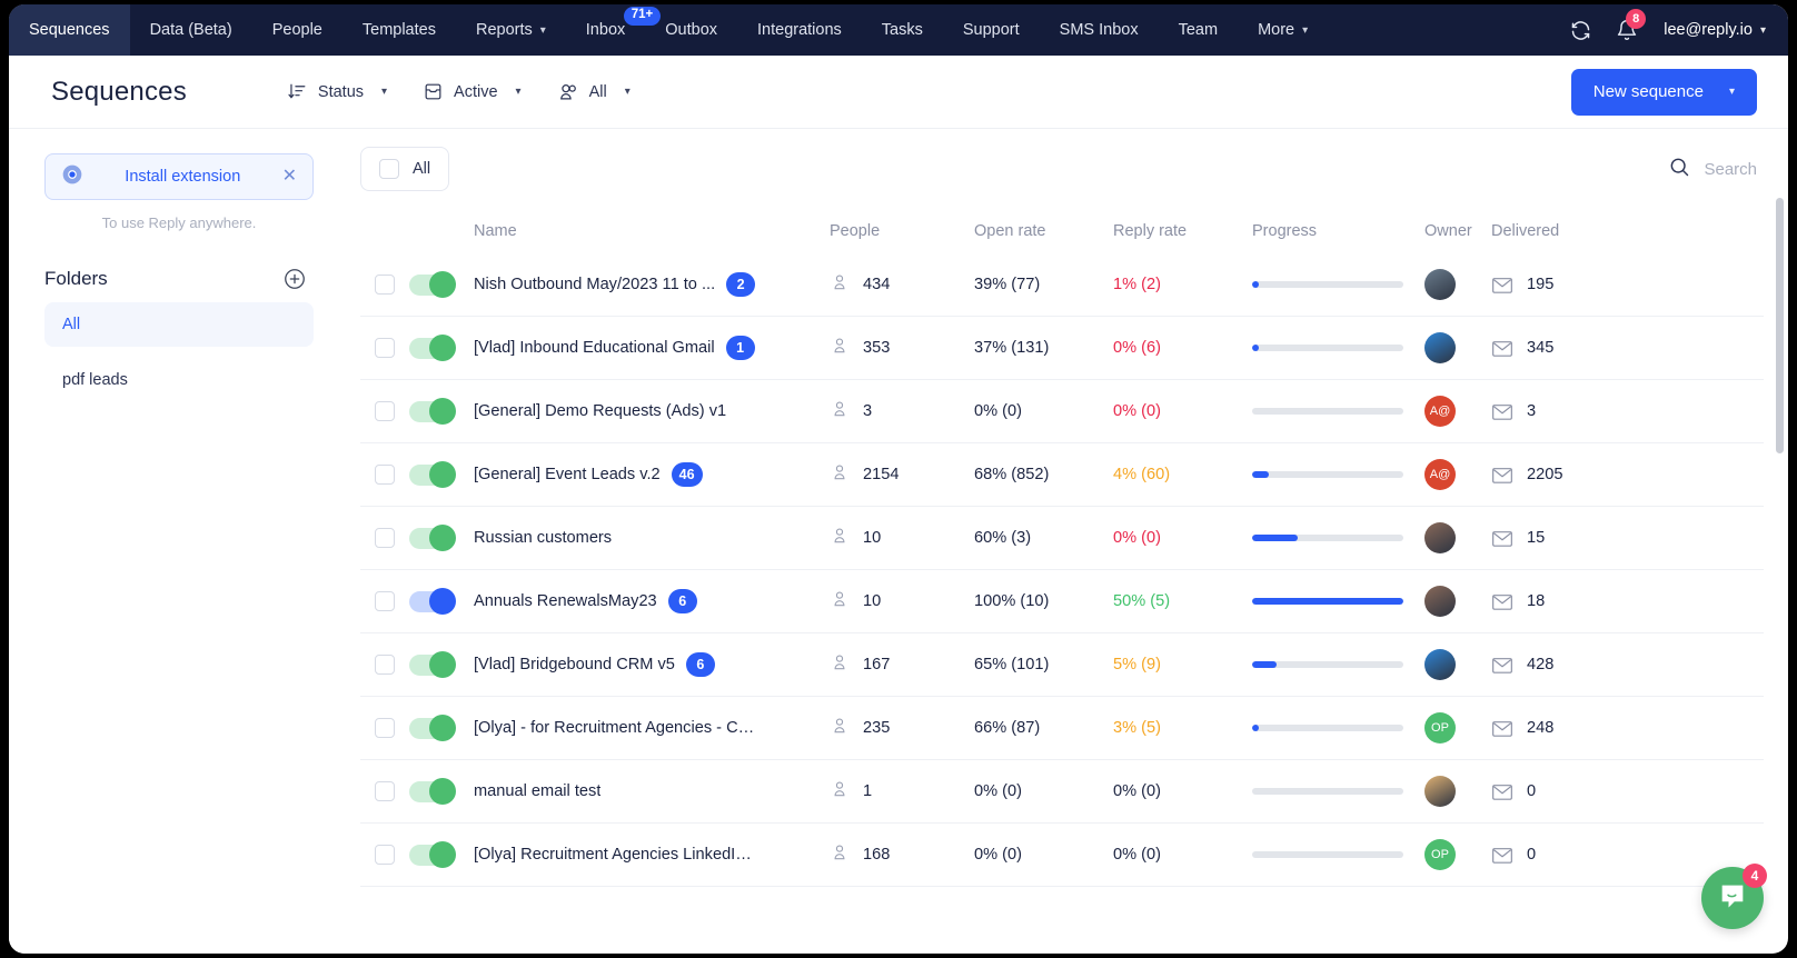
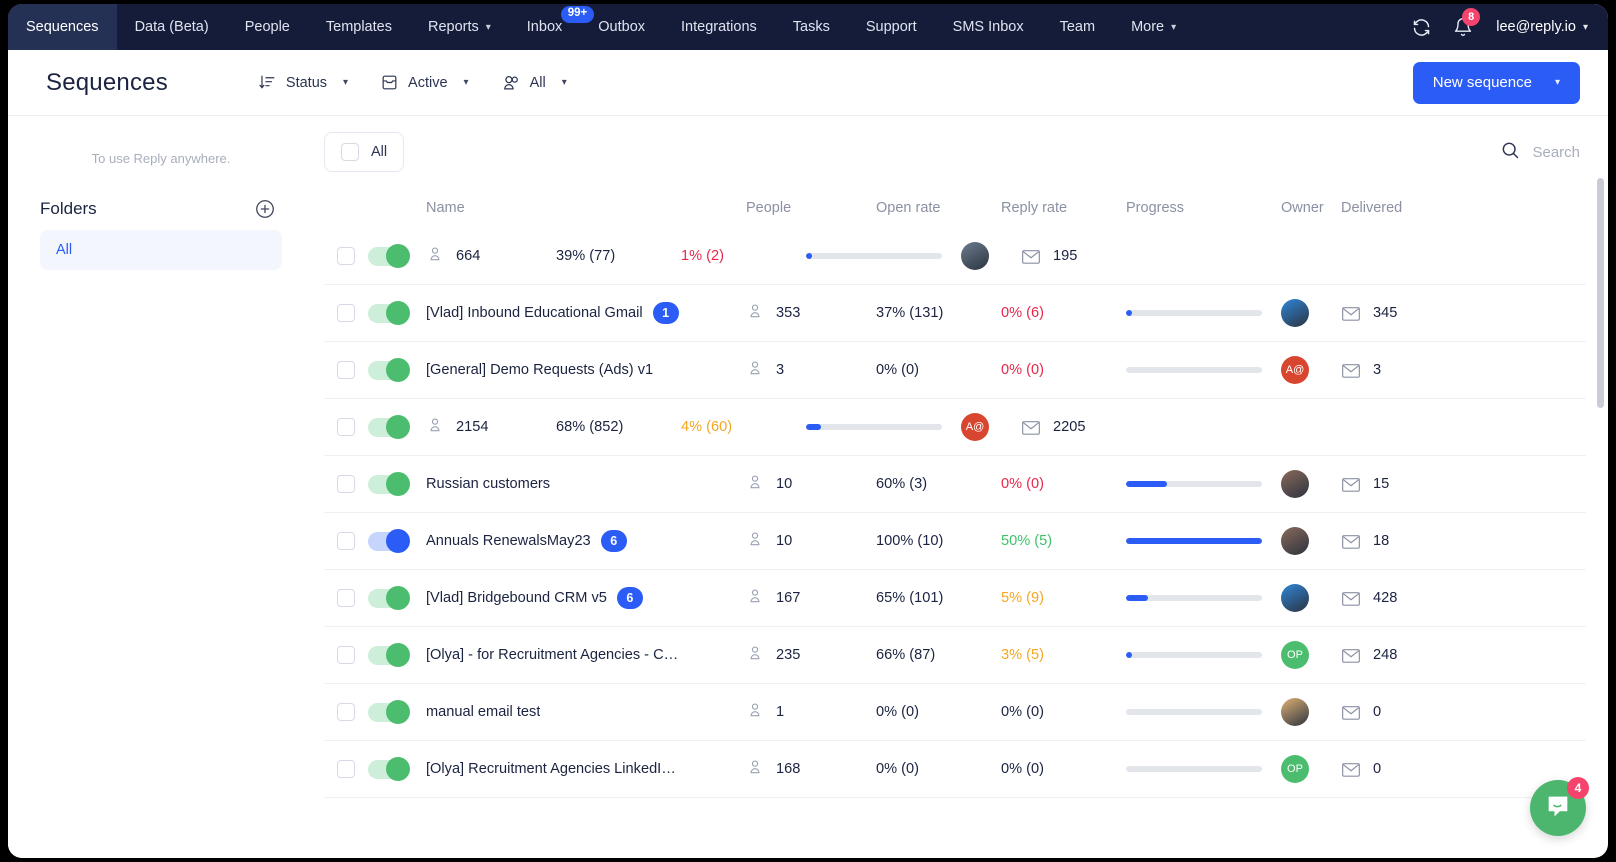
  Sequences
  Data (Beta)
  People
  Templates
  Reports
  ▾
  Inbox
- 71+
+ 99+
  Outbox
  Integrations
  Tasks
  Support
  SMS Inbox
  Team
  More
  ▾
  8
  lee@reply.io
  ▾
  Sequences
  Status
  ▾
  Active
  ▾
  All
  ▾
  New sequence
  ▾
- Install extension
- ✕
  To use Reply anywhere.
  Folders
  All
- pdf leads
  All
  Search
  Name
  People
  Open rate
  Reply rate
  Progress
  Owner
  Delivered
- Nish Outbound May/2023 11 to ...
- 2
- 434
+ 664
  39% (77)
  1% (2)
  195
  [Vlad] Inbound Educational Gmail
  1
  353
  37% (131)
  0% (6)
  345
  [General] Demo Requests (Ads) v1
  3
  0% (0)
  0% (0)
  A@
  3
- [General] Event Leads v.2
- 46
  2154
  68% (852)
  4% (60)
  A@
  2205
  Russian customers
  10
  60% (3)
  0% (0)
  15
  Annuals RenewalsMay23
  6
  10
  100% (10)
  50% (5)
  18
  [Vlad] Bridgebound CRM v5
  6
  167
  65% (101)
  5% (9)
  428
  [Olya] - for Recruitment Agencies - Cold
  235
  66% (87)
  3% (5)
  OP
  248
  manual email test
  1
  0% (0)
  0% (0)
  0
  [Olya] Recruitment Agencies LinkedIn...
  168
  0% (0)
  0% (0)
  OP
  0
  4
